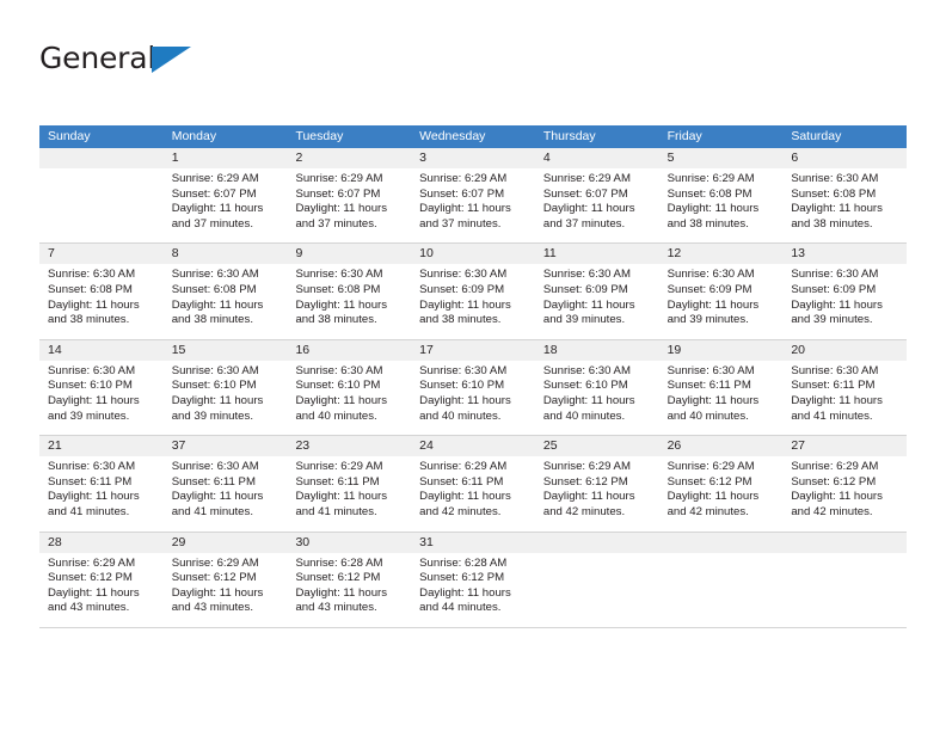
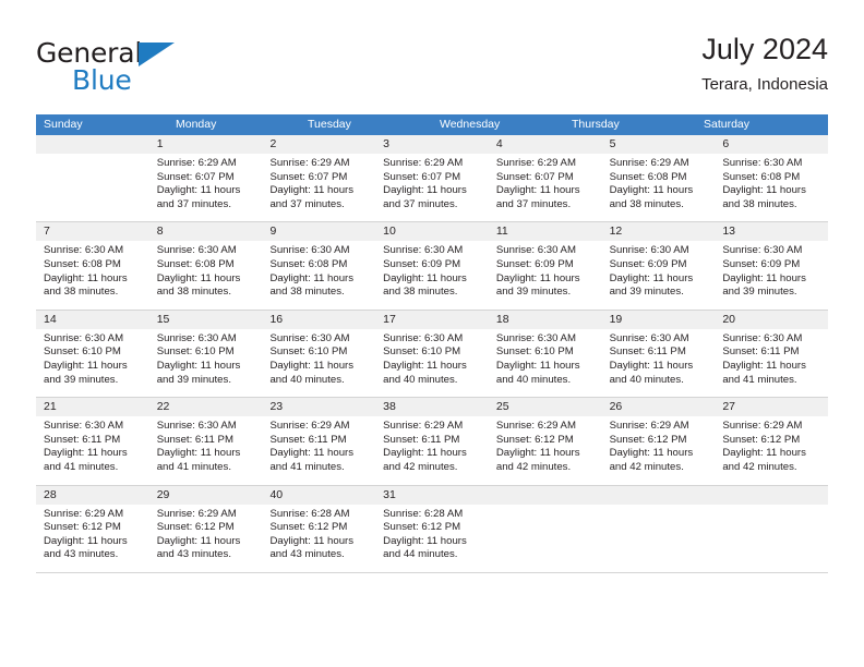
  General
+ Blue
+ July 2024
+ Terara, Indonesia
  Sunday
  Monday
  Tuesday
  Wednesday
  Thursday
- Friday
  Saturday
  1
  Sunrise: 6:29 AM
  Sunset: 6:07 PM
  Daylight: 11 hours
  and 37 minutes.
  2
  Sunrise: 6:29 AM
  Sunset: 6:07 PM
  Daylight: 11 hours
  and 37 minutes.
  3
  Sunrise: 6:29 AM
  Sunset: 6:07 PM
  Daylight: 11 hours
  and 37 minutes.
  4
  Sunrise: 6:29 AM
  Sunset: 6:07 PM
  Daylight: 11 hours
  and 37 minutes.
  5
  Sunrise: 6:29 AM
  Sunset: 6:08 PM
  Daylight: 11 hours
  and 38 minutes.
  6
  Sunrise: 6:30 AM
  Sunset: 6:08 PM
  Daylight: 11 hours
  and 38 minutes.
  7
  Sunrise: 6:30 AM
  Sunset: 6:08 PM
  Daylight: 11 hours
  and 38 minutes.
  8
  Sunrise: 6:30 AM
  Sunset: 6:08 PM
  Daylight: 11 hours
  and 38 minutes.
  9
  Sunrise: 6:30 AM
  Sunset: 6:08 PM
  Daylight: 11 hours
  and 38 minutes.
  10
  Sunrise: 6:30 AM
  Sunset: 6:09 PM
  Daylight: 11 hours
  and 38 minutes.
  11
  Sunrise: 6:30 AM
  Sunset: 6:09 PM
  Daylight: 11 hours
  and 39 minutes.
  12
  Sunrise: 6:30 AM
  Sunset: 6:09 PM
  Daylight: 11 hours
  and 39 minutes.
  13
  Sunrise: 6:30 AM
  Sunset: 6:09 PM
  Daylight: 11 hours
  and 39 minutes.
  14
  Sunrise: 6:30 AM
  Sunset: 6:10 PM
  Daylight: 11 hours
  and 39 minutes.
  15
  Sunrise: 6:30 AM
  Sunset: 6:10 PM
  Daylight: 11 hours
  and 39 minutes.
  16
  Sunrise: 6:30 AM
  Sunset: 6:10 PM
  Daylight: 11 hours
  and 40 minutes.
  17
  Sunrise: 6:30 AM
  Sunset: 6:10 PM
  Daylight: 11 hours
  and 40 minutes.
  18
  Sunrise: 6:30 AM
  Sunset: 6:10 PM
  Daylight: 11 hours
  and 40 minutes.
  19
  Sunrise: 6:30 AM
  Sunset: 6:11 PM
  Daylight: 11 hours
  and 40 minutes.
  20
  Sunrise: 6:30 AM
  Sunset: 6:11 PM
  Daylight: 11 hours
  and 41 minutes.
  21
  Sunrise: 6:30 AM
  Sunset: 6:11 PM
  Daylight: 11 hours
  and 41 minutes.
- 37
+ 22
  Sunrise: 6:30 AM
  Sunset: 6:11 PM
  Daylight: 11 hours
  and 41 minutes.
  23
  Sunrise: 6:29 AM
  Sunset: 6:11 PM
  Daylight: 11 hours
  and 41 minutes.
- 24
+ 38
  Sunrise: 6:29 AM
  Sunset: 6:11 PM
  Daylight: 11 hours
  and 42 minutes.
  25
  Sunrise: 6:29 AM
  Sunset: 6:12 PM
  Daylight: 11 hours
  and 42 minutes.
  26
  Sunrise: 6:29 AM
  Sunset: 6:12 PM
  Daylight: 11 hours
  and 42 minutes.
  27
  Sunrise: 6:29 AM
  Sunset: 6:12 PM
  Daylight: 11 hours
  and 42 minutes.
  28
  Sunrise: 6:29 AM
  Sunset: 6:12 PM
  Daylight: 11 hours
  and 43 minutes.
  29
  Sunrise: 6:29 AM
  Sunset: 6:12 PM
  Daylight: 11 hours
  and 43 minutes.
- 30
+ 40
  Sunrise: 6:28 AM
  Sunset: 6:12 PM
  Daylight: 11 hours
  and 43 minutes.
  31
  Sunrise: 6:28 AM
  Sunset: 6:12 PM
  Daylight: 11 hours
  and 44 minutes.
